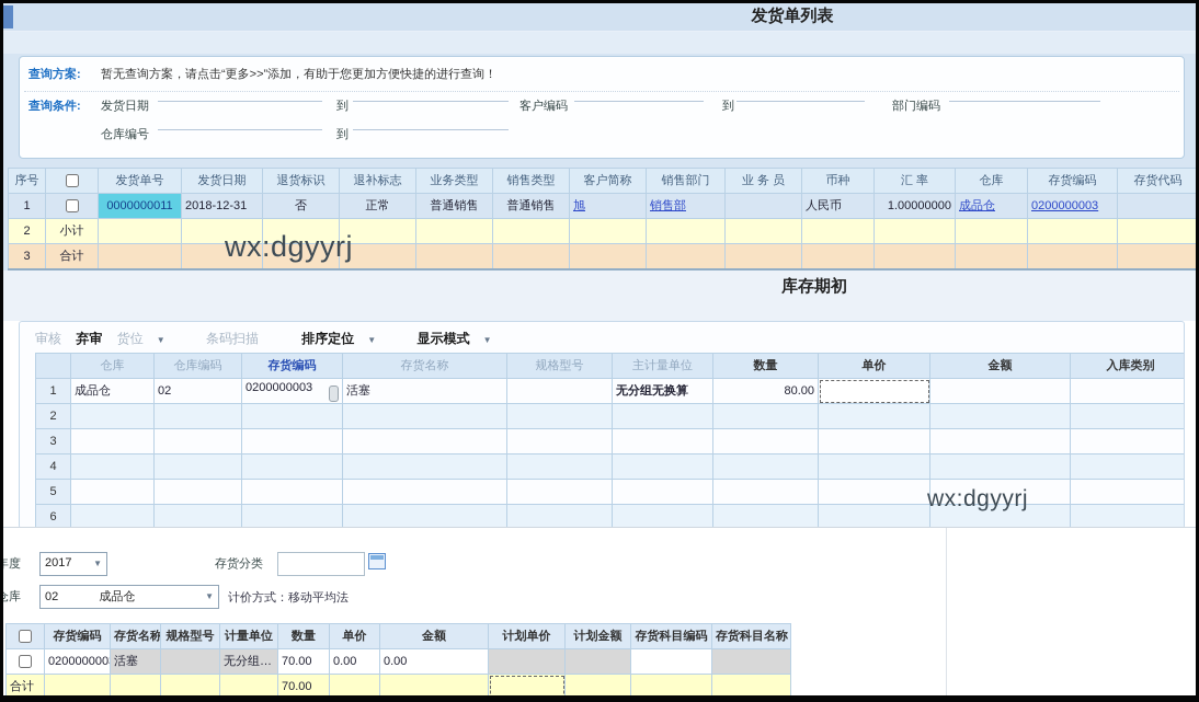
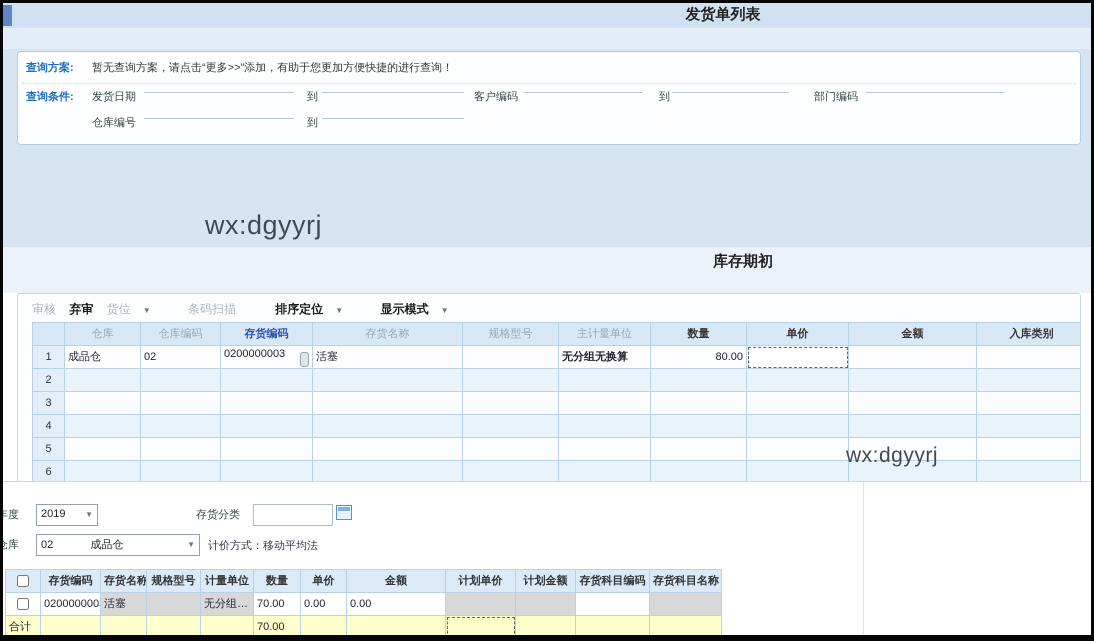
  发货单列表
  查询方案:
  暂无查询方案，请点击“更多>>”添加，有助于您更加方便快捷的进行查询！
  查询条件:
  发货日期
  到
  客户编码
  到
  部门编码
  仓库编号
  到
- 序号		发货单号	发货日期	退货标识	退补标志	业务类型	销售类型	客户简称	销售部门	业 务 员	币种	汇 率	仓库	存货编码	存货代码
- 1		0000000011	2018-12-31	否	正常	普通销售	普通销售	旭	销售部		人民币	1.00000000	成品仓	0200000003
- 2	小计
- 3	合计
  wx:dgyyrj
  库存期初
  审核 弃审 货位 ▼ 条码扫描 排序定位 ▼ 显示模式 ▼
  	仓库	仓库编码	存货编码	存货名称	规格型号	主计量单位	数量	单价	金额	入库类别
  1	成品仓	02	0200000003	活塞		无分组无换算	80.00
  2
  3
  4
  5
  6
  wx:dgyyrj
  年度
- 2017
+ 2019
  ▼
  存货分类
  仓库
  02 成品仓
  ▼
  计价方式：移动平均法
  	存货编码	存货名称	规格型号	计量单位	数量	单价	金额	计划单价	计划金额	存货科目编码	存货科目名称
  	020000000	活塞		无分组…	70.00	0.00	0.00
  合计					70.00
